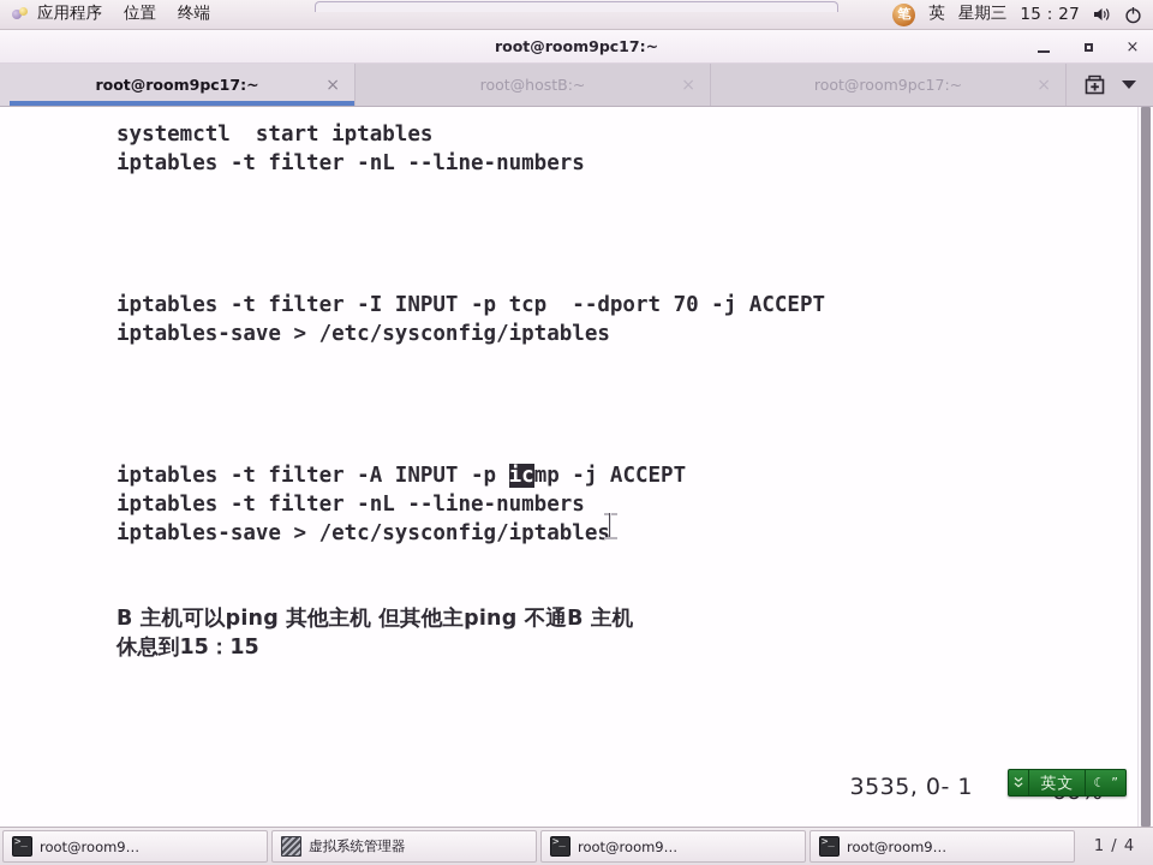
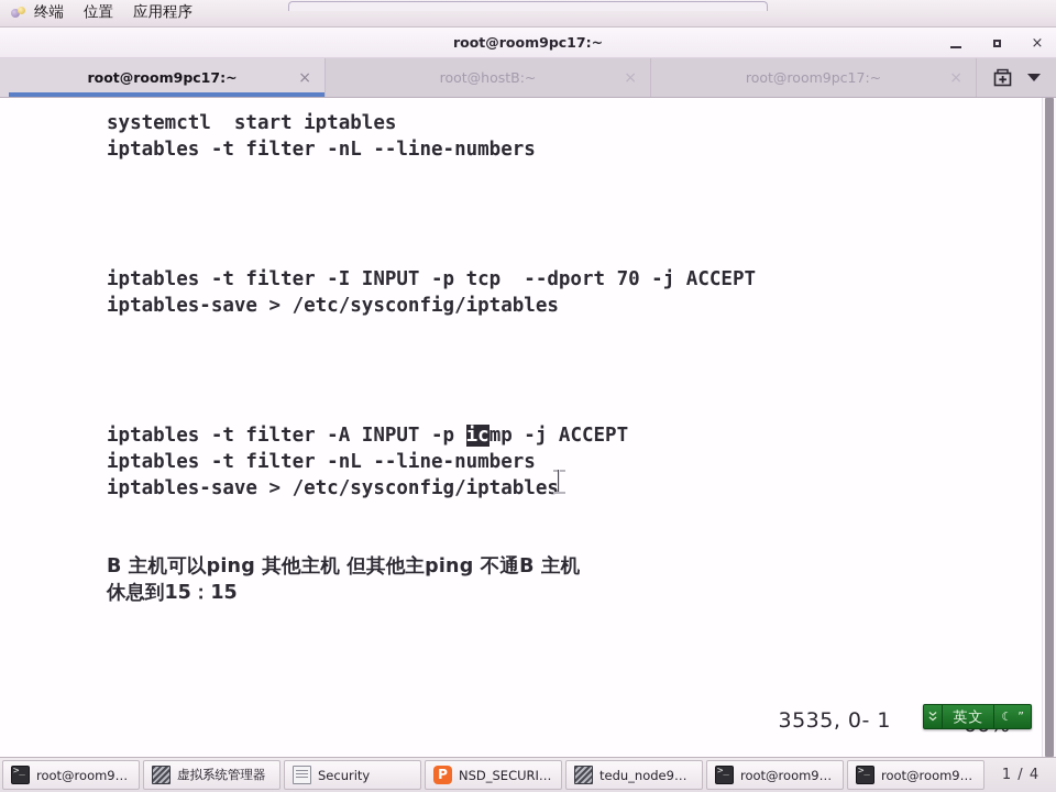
- 应用程序
+ 终端
  位置
- 终端
+ 应用程序
- 笔
- 英
- 星期三
- 15 : 27
  root@room9pc17:~
  ×
  root@room9pc17:~
  ×
  root@hostB:~
  ×
  root@room9pc17:~
  ×
  systemctl start iptables iptables -t filter -nL --line-numbers iptables -t filter -I INPUT -p tcp --dport 70 -j ACCEPT iptables-save > /etc/sysconfig/iptables iptables -t filter -A INPUT -p icmp -j ACCEPT iptables -t filter -nL --line-numbers iptables-save > /etc/sysconfig/iptable B 主机可以ping 其他主机 但其他主ping 不通B 主机 休息到15：15
  3535, 0- 1
  英文
  ☾
  ”
  root@room9…
  虚拟系统管理器
+ Security
+ P
+ NSD_SECURI…
+ tedu_node92…
  root@room9…
  root@room9…
  1 / 4
